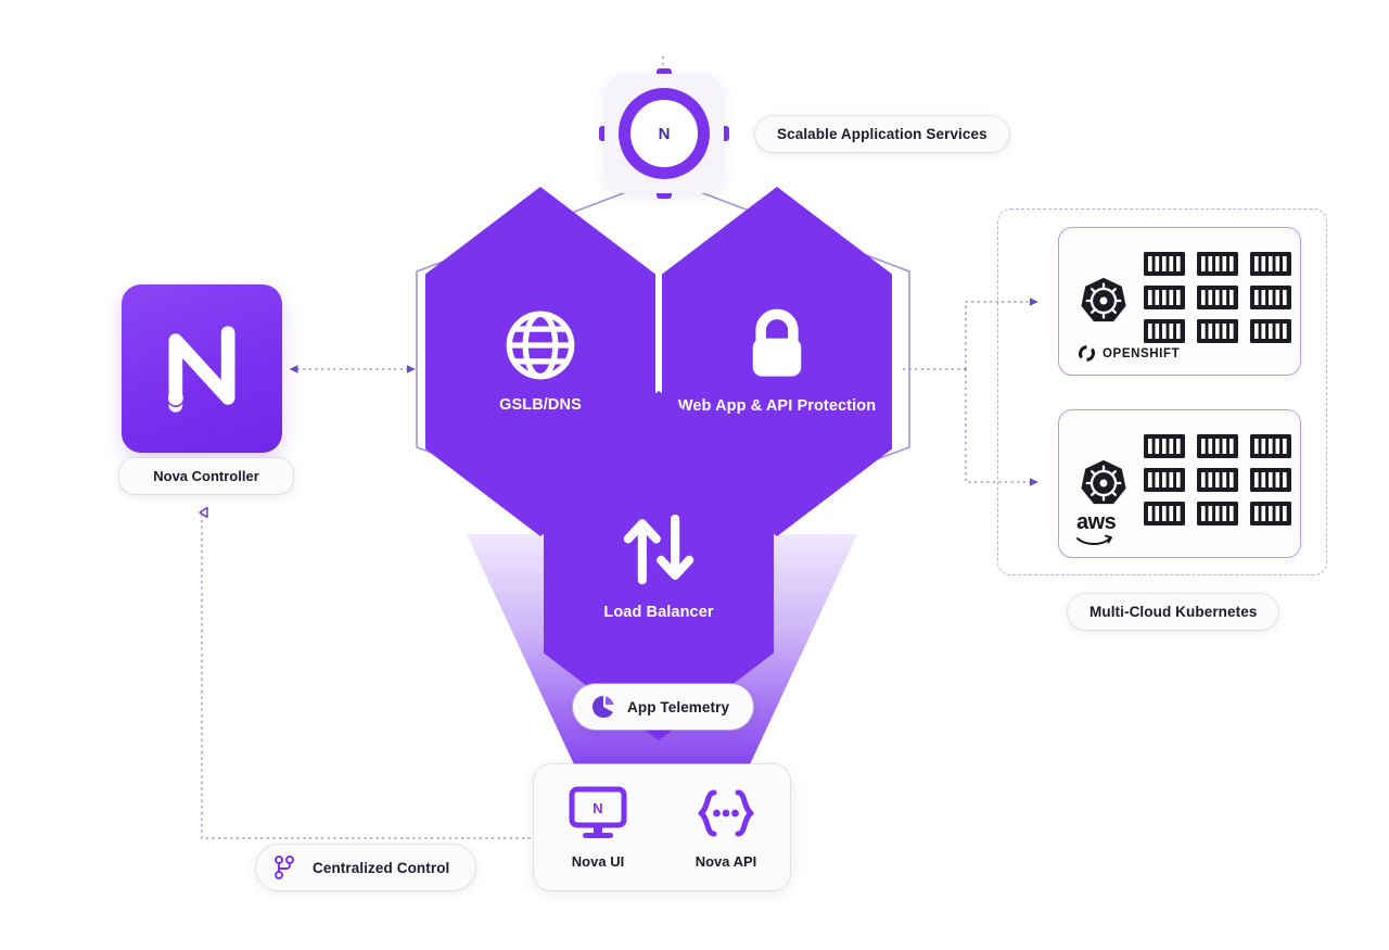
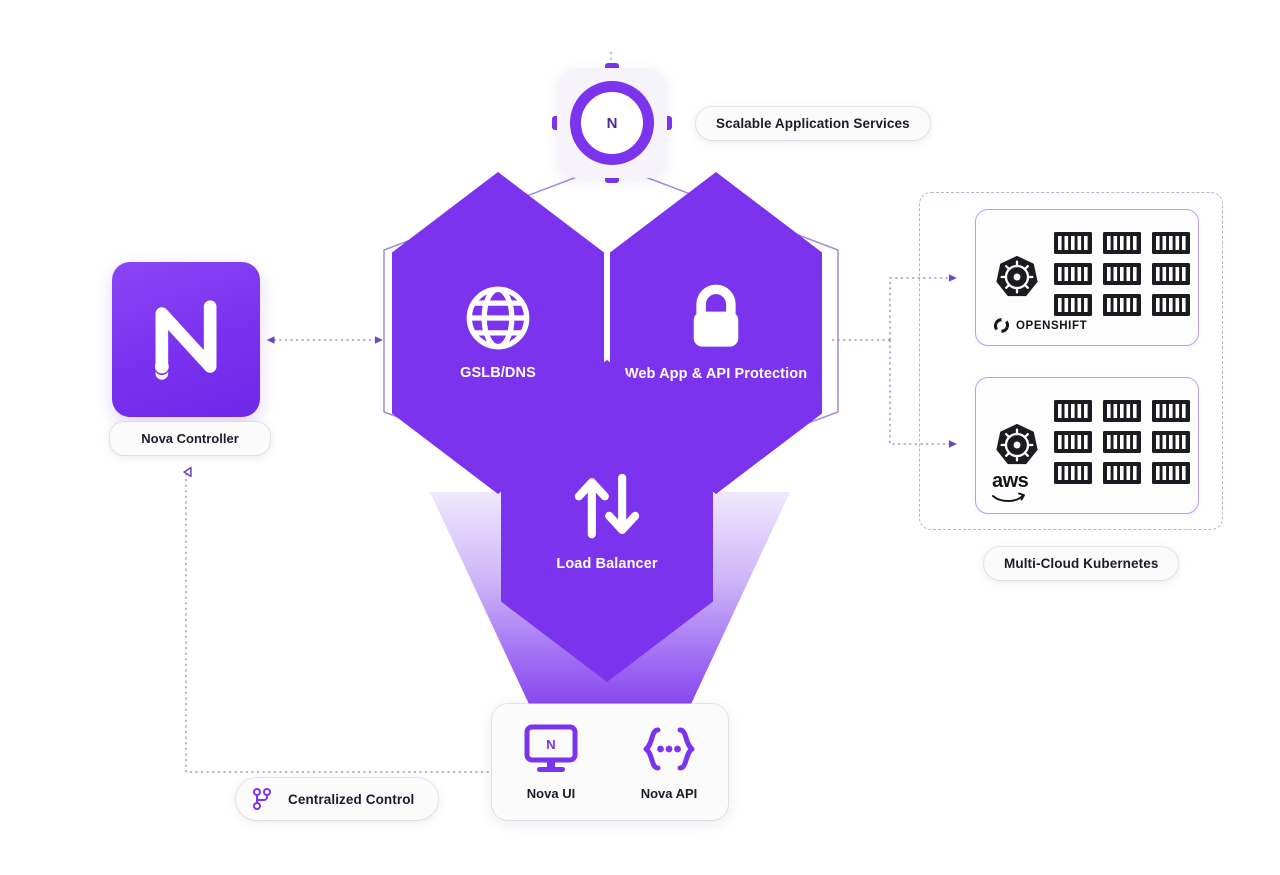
  N
  GSLB/DNS
  Web App & API Protection
  Load Balancer
  Nova Controller
  OPENSHIFT
  aws
  N
  Nova UI
  Nova API
  Scalable Application Services
  Multi-Cloud Kubernetes
- App Telemetry
  Centralized Control
